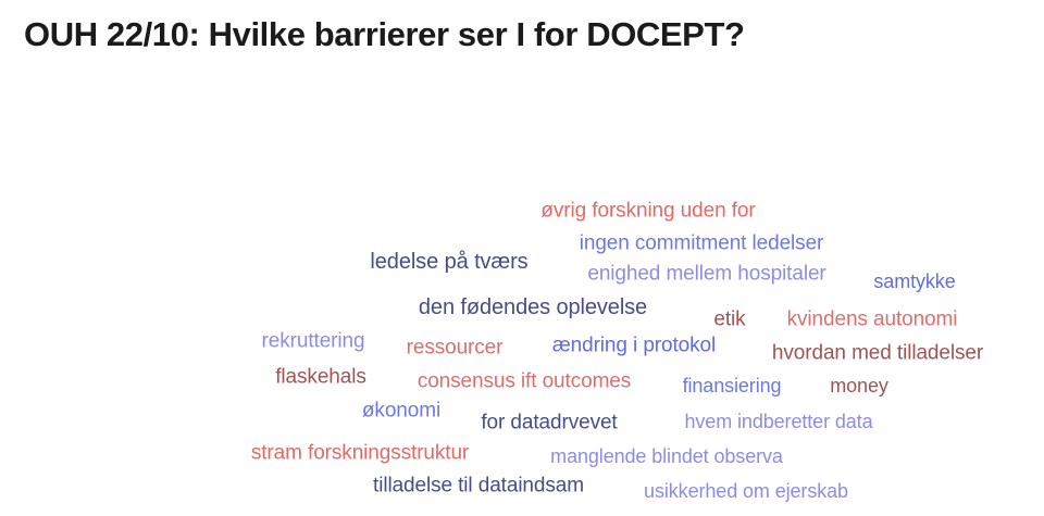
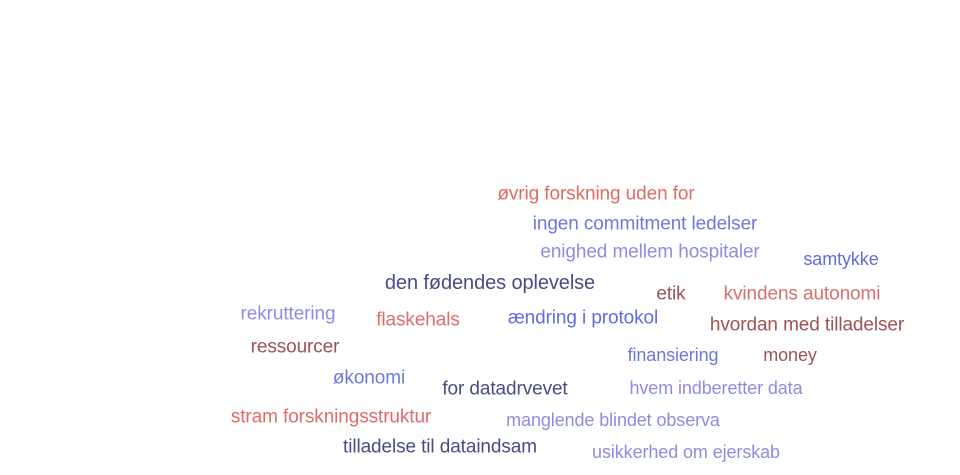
- OUH 22/10: Hvilke barrierer ser I for DOCEPT?
  øvrig forskning uden for
  ingen commitment ledelser
- ledelse på tværs
  enighed mellem hospitaler
  samtykke
  den fødendes oplevelse
  etik
  kvindens autonomi
  rekruttering
- ressourcer
+ flaskehals
  ændring i protokol
  hvordan med tilladelser
- flaskehals
+ ressourcer
- consensus ift outcomes
  finansiering
  money
  økonomi
  for datadrvevet
  hvem indberetter data
  stram forskningsstruktur
  manglende blindet observa
  tilladelse til dataindsam
  usikkerhed om ejerskab
